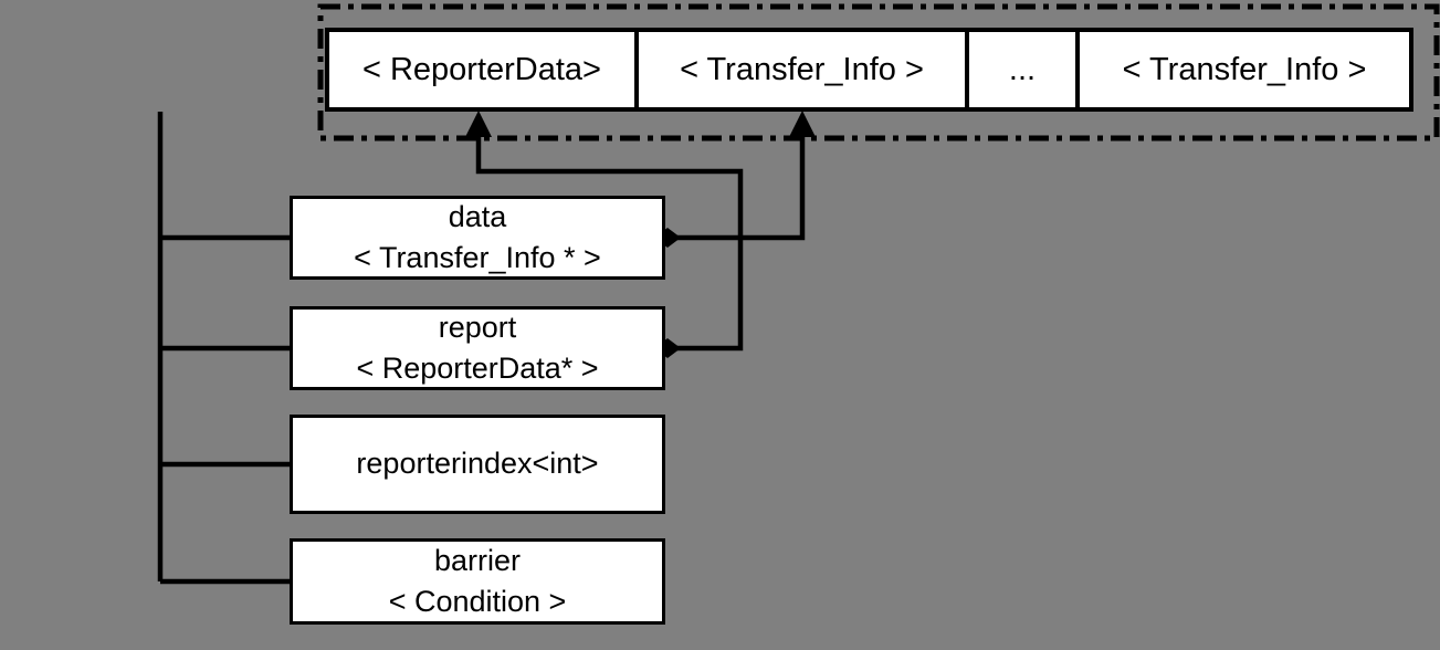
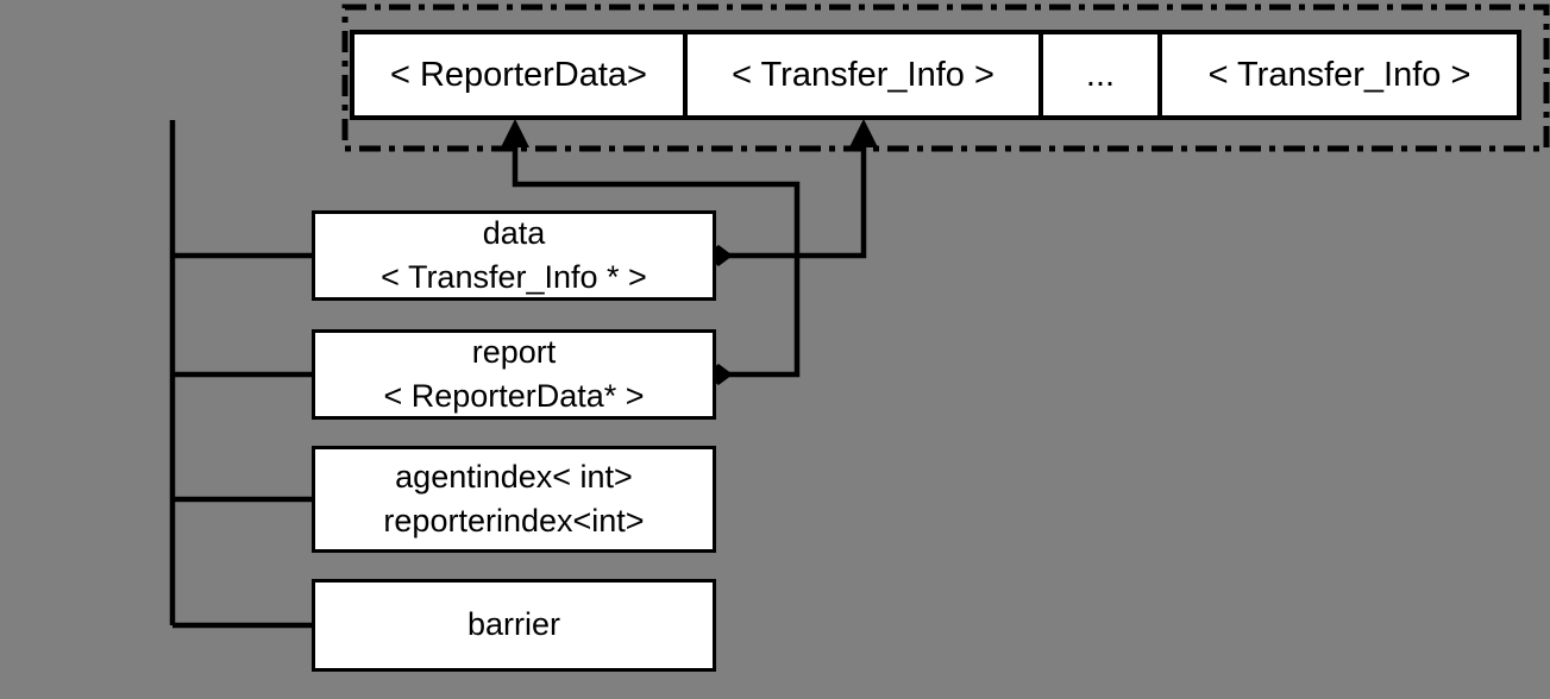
  < ReporterData>
  < Transfer_Info >
  ...
  < Transfer_Info >
  data
  < Transfer_Info * >
  report
  < ReporterData* >
+ agentindex< int>
  reporterindex<int>
  barrier
- < Condition >
